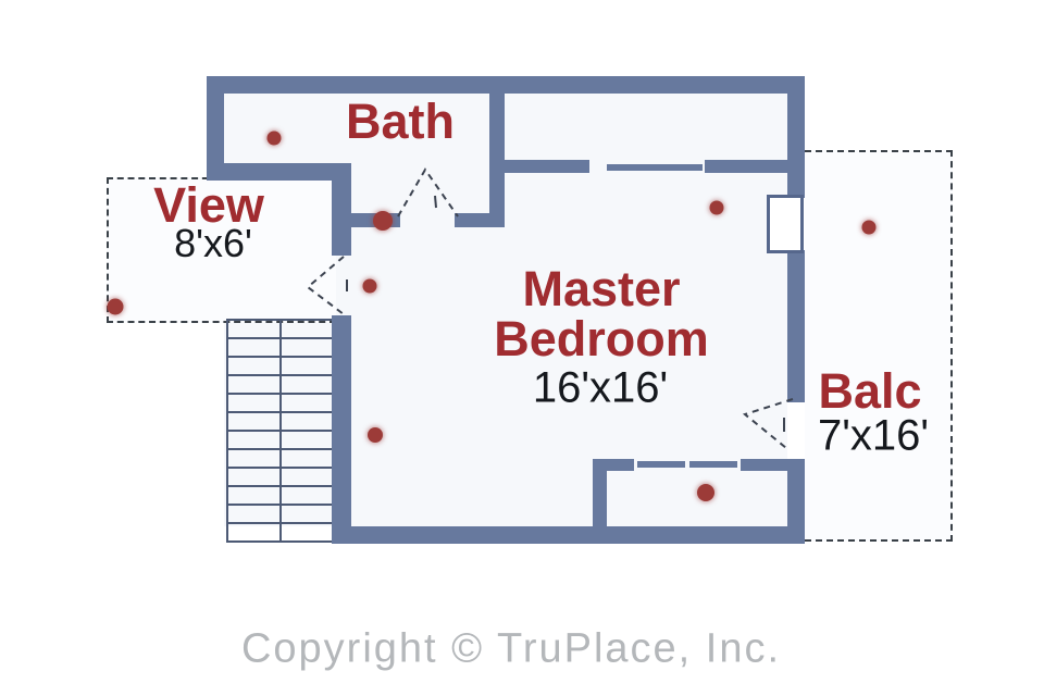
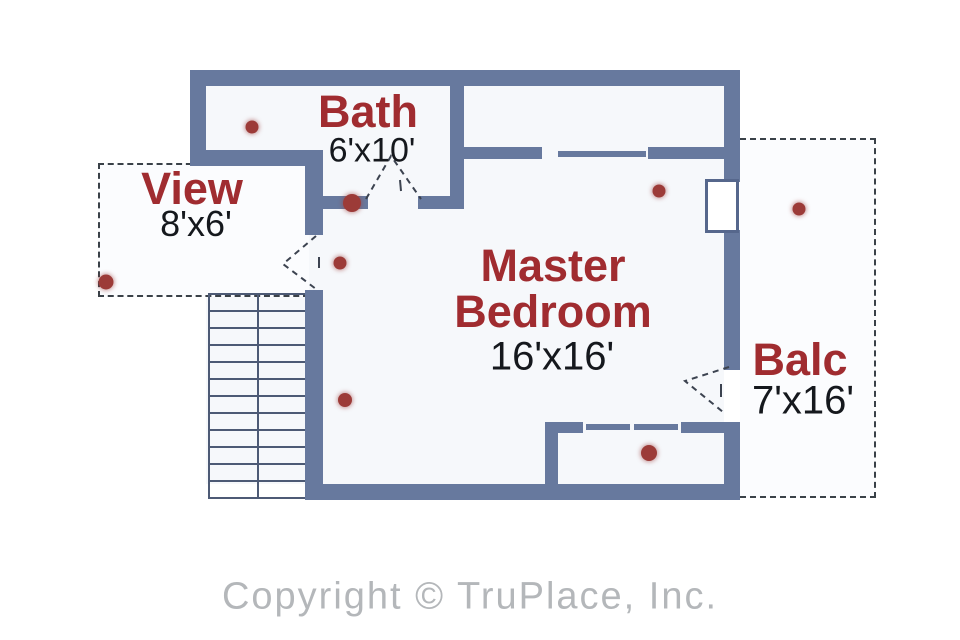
  Bath
+ 6'x10'
  View
  8'x6'
  Master Bedroom
  16'x16'
  Balc
  7'x16'
  Copyright © TruPlace, Inc.
